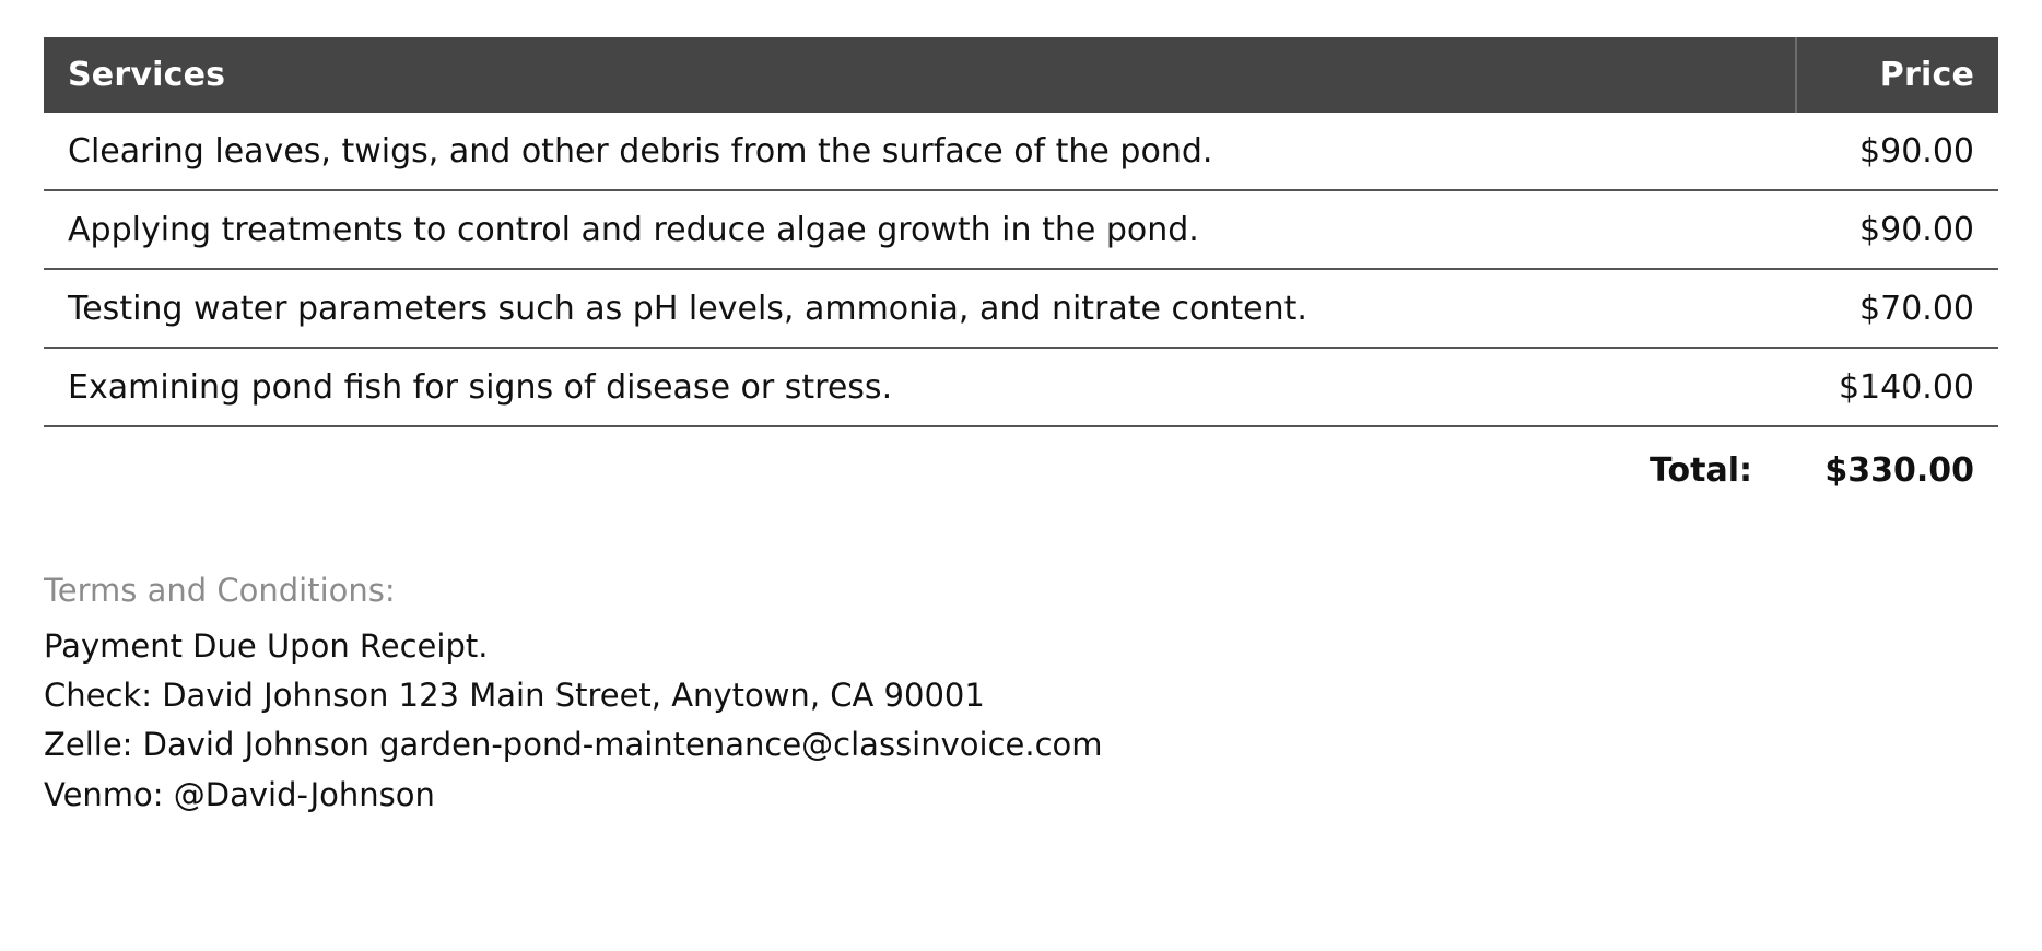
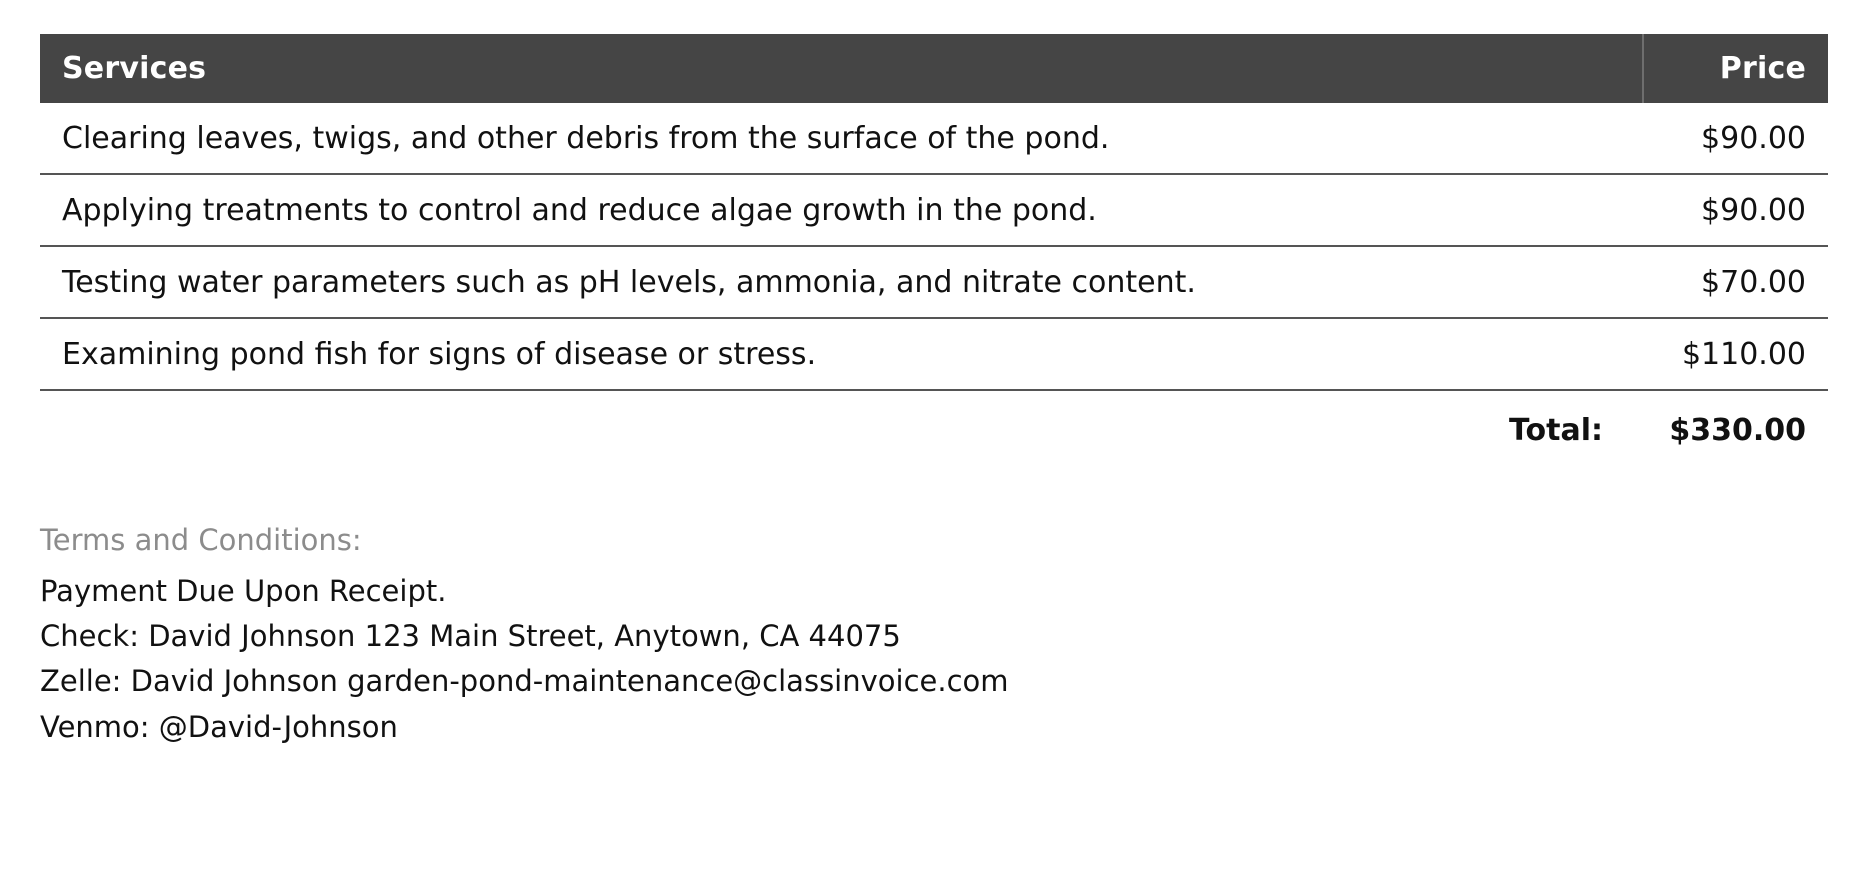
  Services	Price
  Clearing leaves, twigs, and other debris from the surface of the pond.	$90.00
  Applying treatments to control and reduce algae growth in the pond.	$90.00
  Testing water parameters such as pH levels, ammonia, and nitrate content.	$70.00
- Examining pond fish for signs of disease or stress.	$140.00
+ Examining pond fish for signs of disease or stress.	$110.00
  Total:	$330.00
  Terms and Conditions:
  Payment Due Upon Receipt.
- Check: David Johnson 123 Main Street, Anytown, CA 90001
+ Check: David Johnson 123 Main Street, Anytown, CA 44075
  Zelle: David Johnson garden-pond-maintenance@classinvoice.com
  Venmo: @David-Johnson
